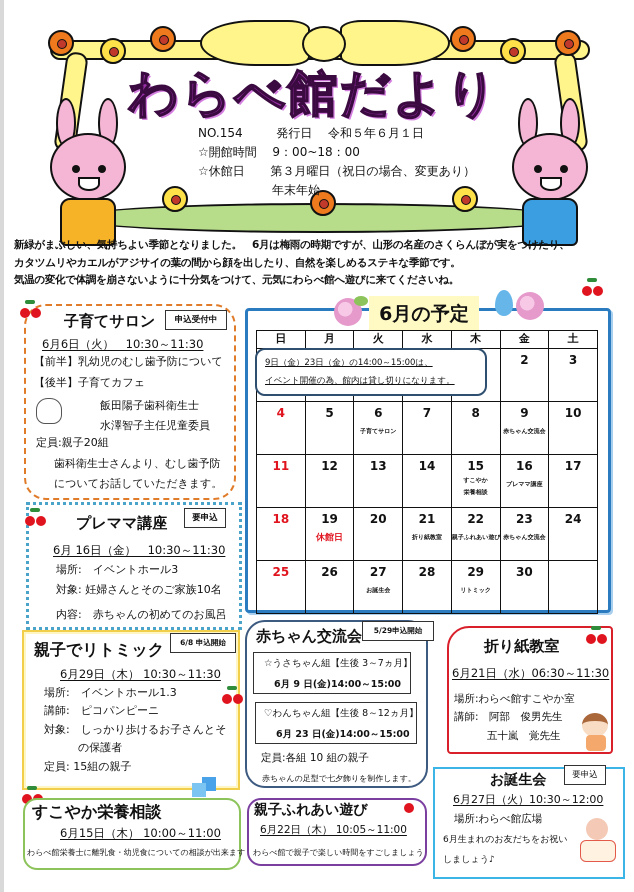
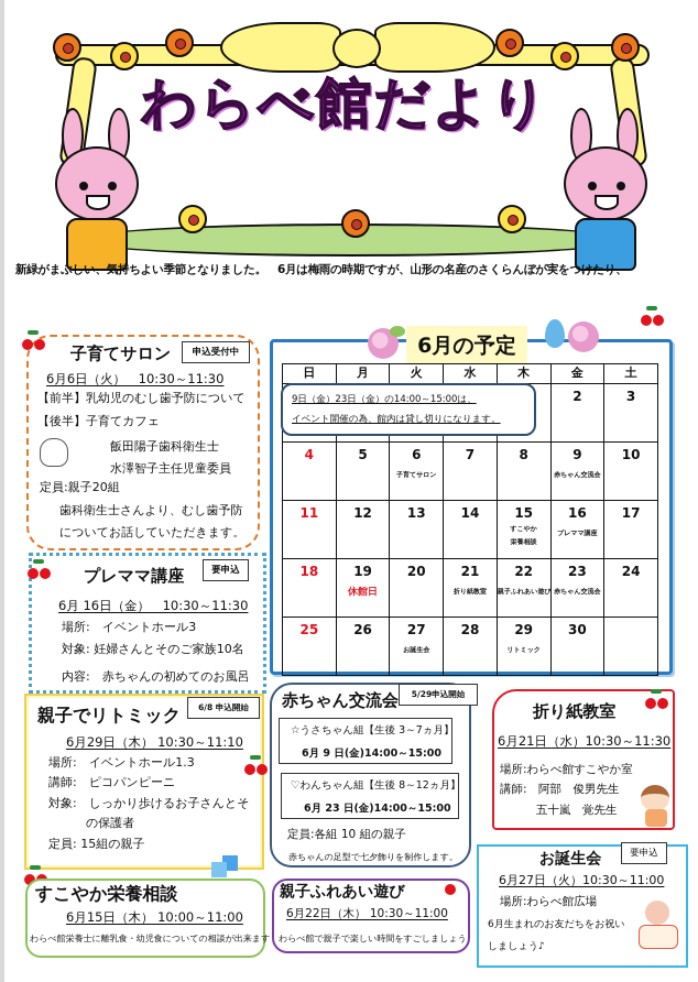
  わらべ館だより
- NO.154 発行日 令和５年６月１日
- ☆開館時間 9：00~18：00
- ☆休館日 第３月曜日（祝日の場合、変更あり）
- 年末年始
  新緑がまぶしい、気持ちよい季節となりました。 6月は梅雨の時期ですが、山形の名産のさくらんぼが実をつけたり、
- カタツムリやカエルがアジサイの葉の間から顔を出したり、自然を楽しめるステキな季節です。
- 気温の変化で体調を崩さないように十分気をつけて、元気にわらべ館へ遊びに来てくださいね。
  子育てサロン
  申込受付中
  6月6日（火） 10:30～11:30
  【前半】乳幼児のむし歯予防について
  【後半】子育てカフェ
  飯田陽子歯科衛生士
  水澤智子主任児童委員
  定員:親子20組
  歯科衛生士さんより、むし歯予防
  についてお話していただきます。
  プレママ講座
  要申込
  6月 16日（金） 10:30～11:30
  場所: イベントホール3
  対象: 妊婦さんとそのご家族10名
  内容: 赤ちゃんの初めてのお風呂
  親子でリトミック
  6/8 申込開始
- 6月29日（木） 10:30～11:30
+ 6月29日（木） 10:30～11:10
  場所: イベントホール1.3
  講師: ピコパンピーニ
  対象: しっかり歩けるお子さんとそ
  の保護者
  定員: 15組の親子
  すこやか栄養相談
  6月15日（木） 10:00～11:00
  わらべ館栄養士に離乳食・幼児食についての相談が出来ます
  6月の予定
  日	月	火	水	木	金	土
  9日（金）23日（金）の14:00～15:00は、
  イベント開催の為、館内は貸し切りになります。
  赤ちゃん交流会
  5/29申込開始
  ☆うさちゃん組【生後 3～7ヵ月】
  6月 9 日(金)14:00～15:00
  ♡わんちゃん組【生後 8～12ヵ月】
  6月 23 日(金)14:00～15:00
  定員:各組 10 組の親子
  赤ちゃんの足型で七夕飾りを制作します。
  親子ふれあい遊び
- 6月22日（木） 10:05～11:00
+ 6月22日（木） 10:30～11:00
  わらべ館で親子で楽しい時間をすごしましょう
  折り紙教室
- 6月21日（水）06:30～11:30
+ 6月21日（水）10:30～11:30
  場所:わらべ館すこやか室
  講師: 阿部 俊男先生
  五十嵐 覚先生
  お誕生会
  要申込
- 6月27日（火）10:30～12:00
+ 6月27日（火）10:30～11:00
  場所:わらべ館広場
  6月生まれのお友だちをお祝い
  しましょう♪
